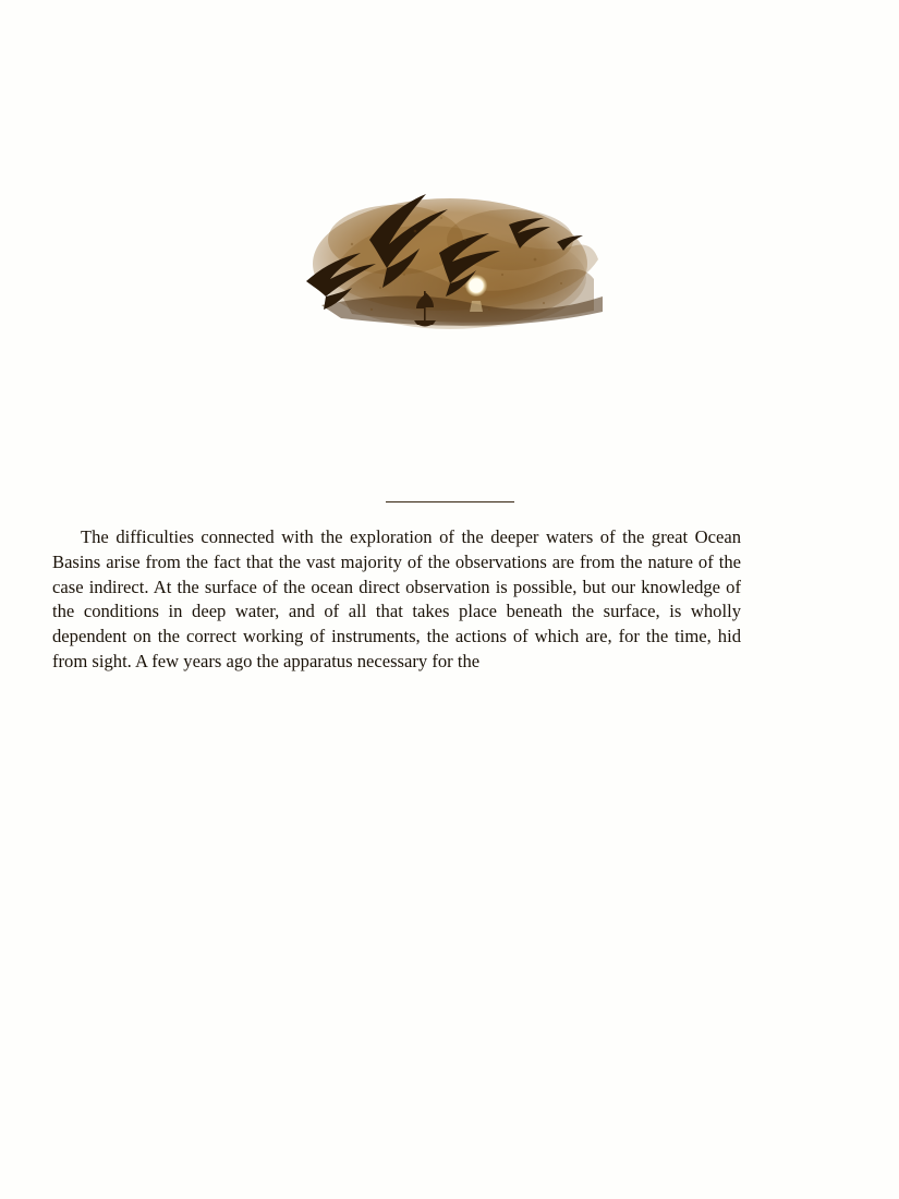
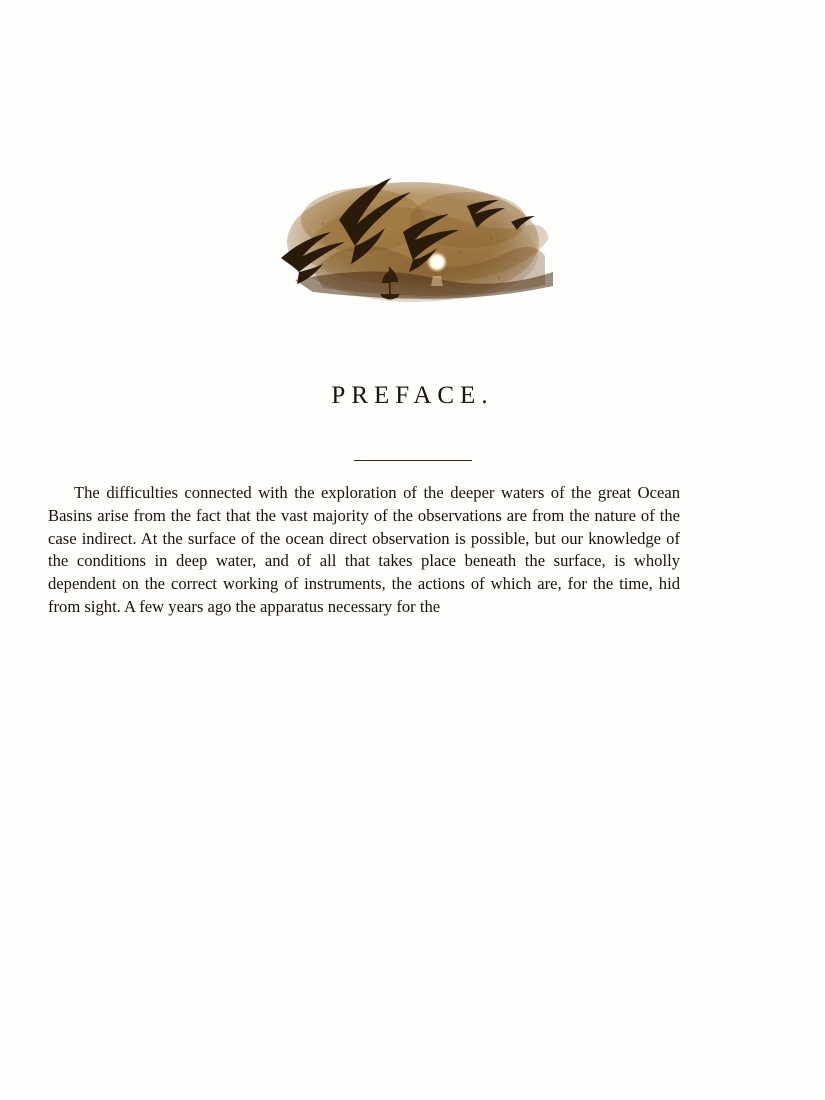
+ PREFACE.
  The difficulties connected with the exploration of the deeper waters of the great Ocean Basins arise from the fact that the vast majority of the observations are from the nature of the case indirect. At the surface of the ocean direct observation is possible, but our knowledge of the conditions in deep water, and of all that takes place beneath the surface, is wholly dependent on the correct working of instruments, the actions of which are, for the time, hid from sight. A few years ago the apparatus necessary for the
